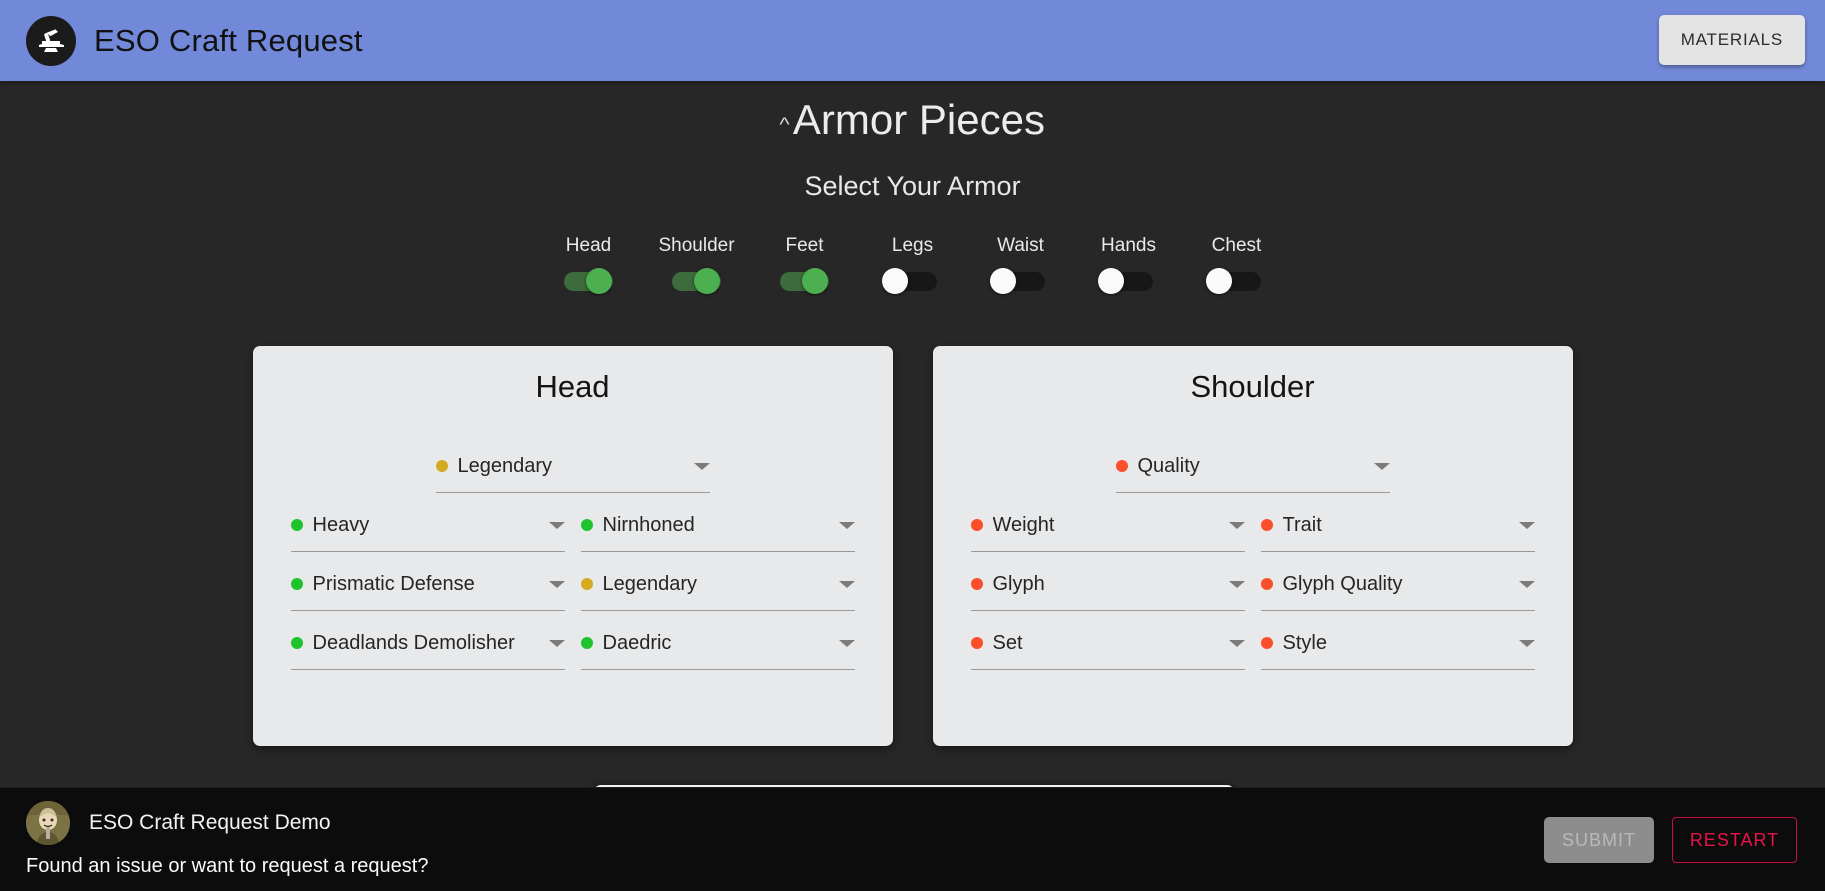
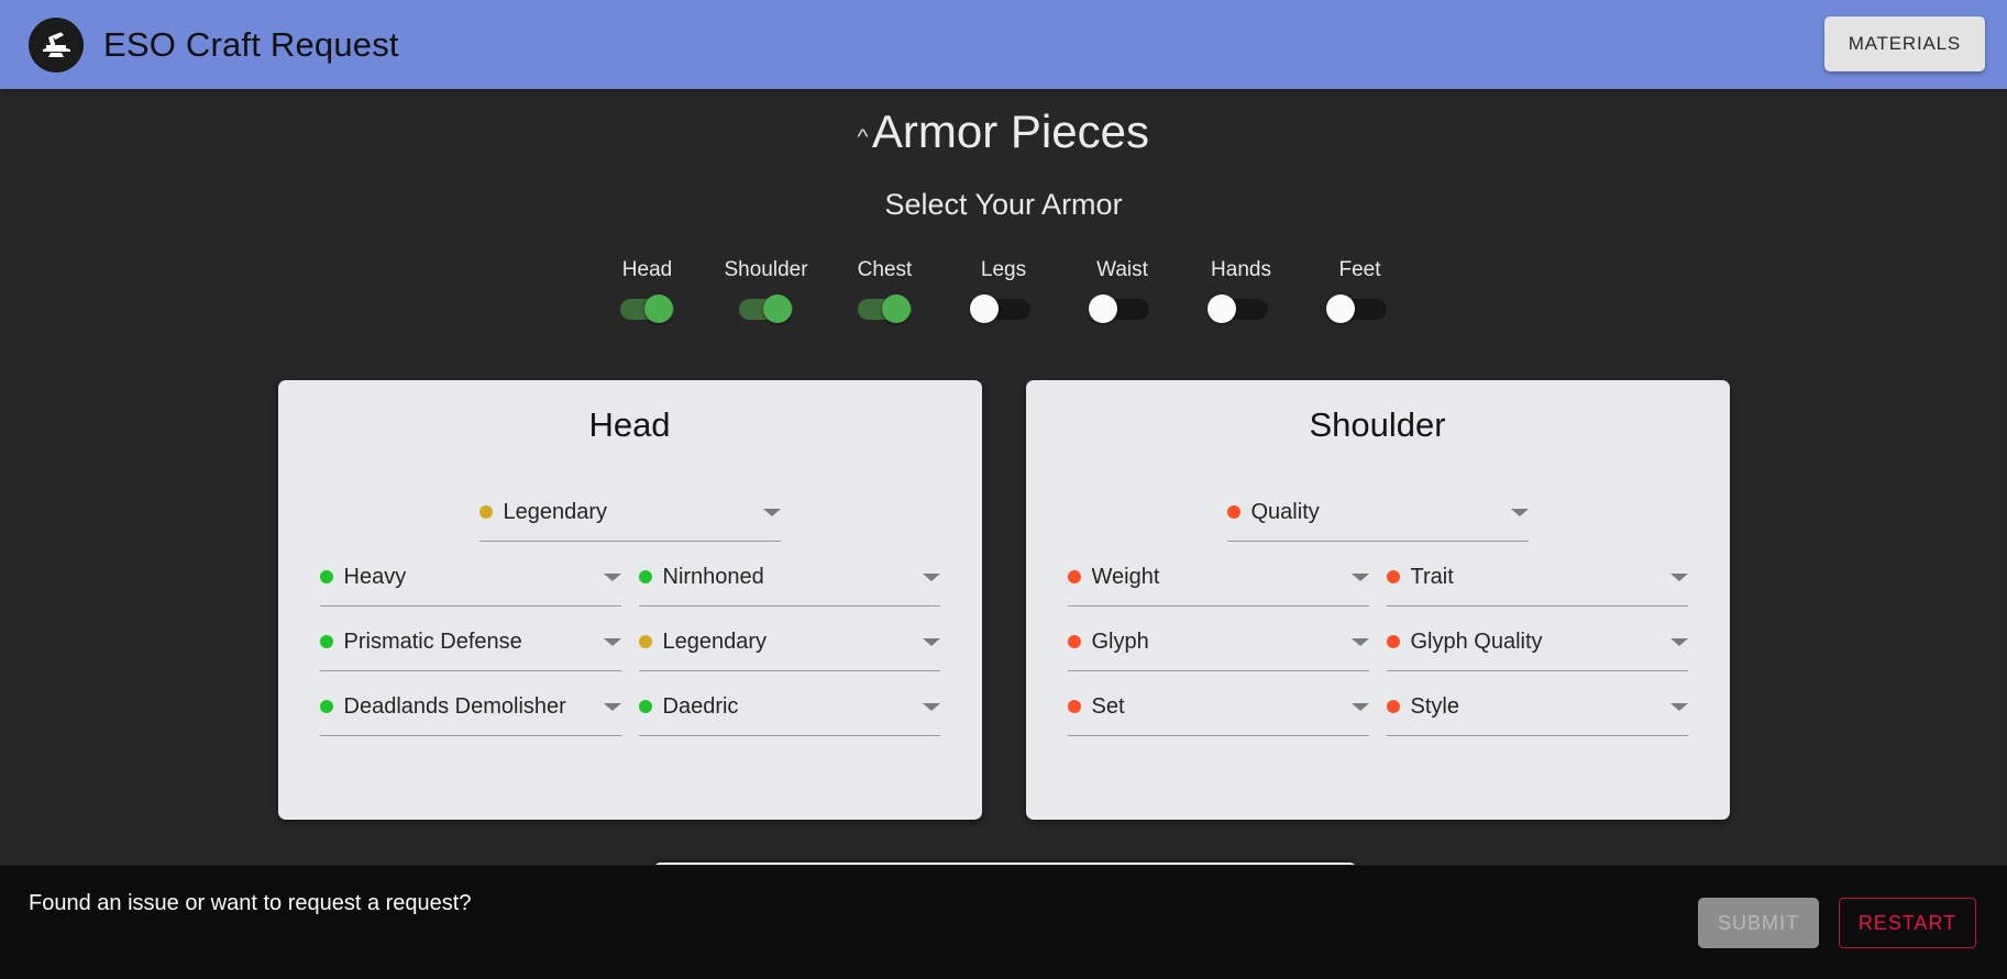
  ESO Craft Request
  MATERIALS
  ^
  Armor Pieces
  Select Your Armor
  Head
  Shoulder
- Feet
+ Chest
  Legs
  Waist
  Hands
- Chest
+ Feet
  Head
  Legendary
  Heavy
  Nirnhoned
  Prismatic Defense
  Legendary
  Deadlands Demolisher
  Daedric
  Shoulder
  Quality
  Weight
  Trait
  Glyph
  Glyph Quality
  Set
  Style
- ESO Craft Request Demo
  Found an issue or want to request a request?
  SUBMIT
  RESTART
